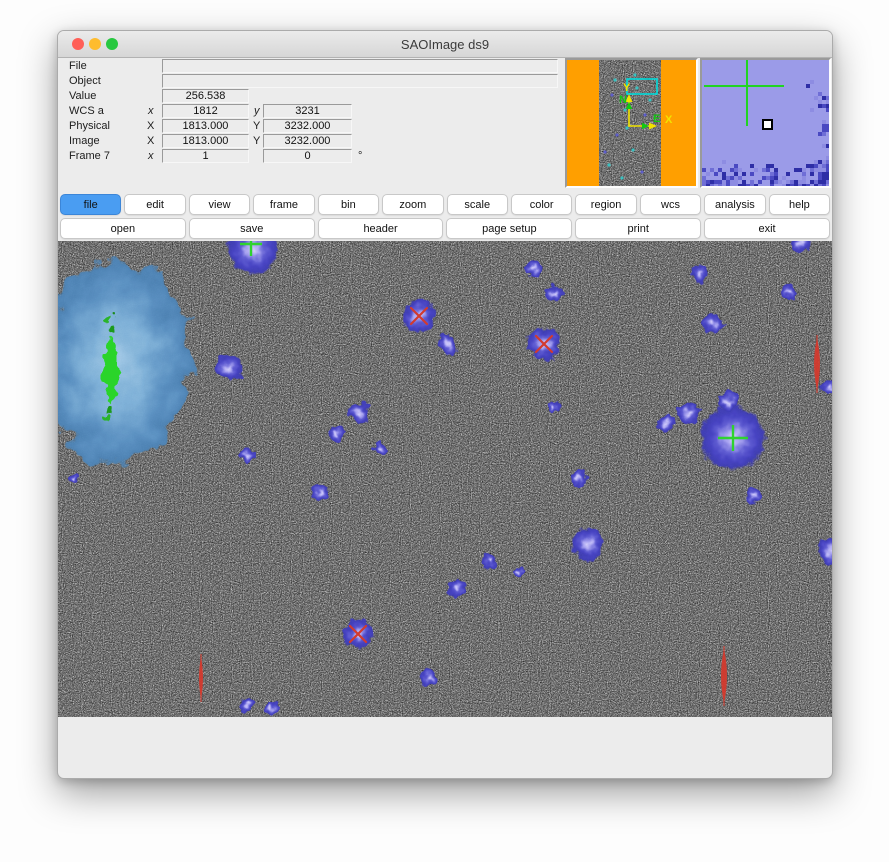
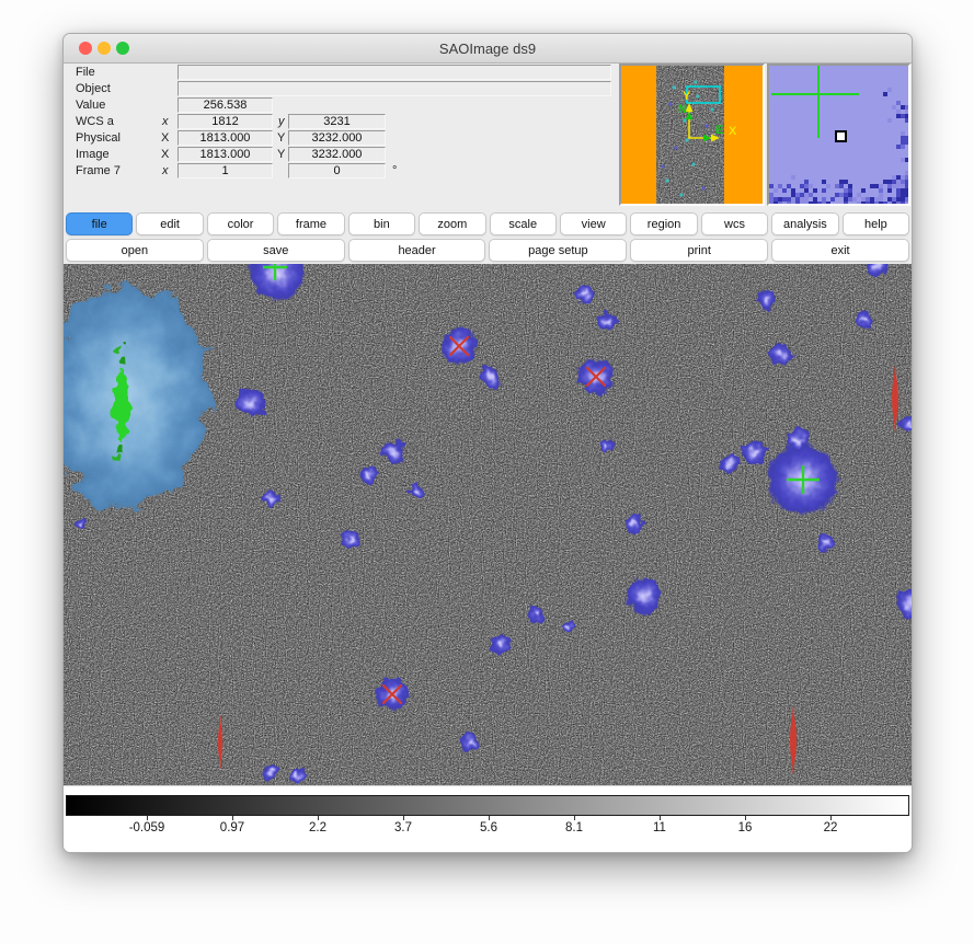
  SAOImage ds9
  File
  Object
  Value
  256.538
  WCS a
  x
  1812
  y
  3231
  Physical
  X
  1813.000
  Y
  3232.000
  Image
  X
  1813.000
  Y
  3232.000
  Frame 7
  x
  1
  0
  °
  Y
  N
  E
  X
  file
  edit
- view
+ color
  frame
  bin
  zoom
  scale
- color
+ view
  region
  wcs
  analysis
  help
  open
  save
  header
  page setup
  print
  exit
+ -0.059
+ 0.97
+ 2.2
+ 3.7
+ 5.6
+ 8.1
+ 11
+ 16
+ 22
